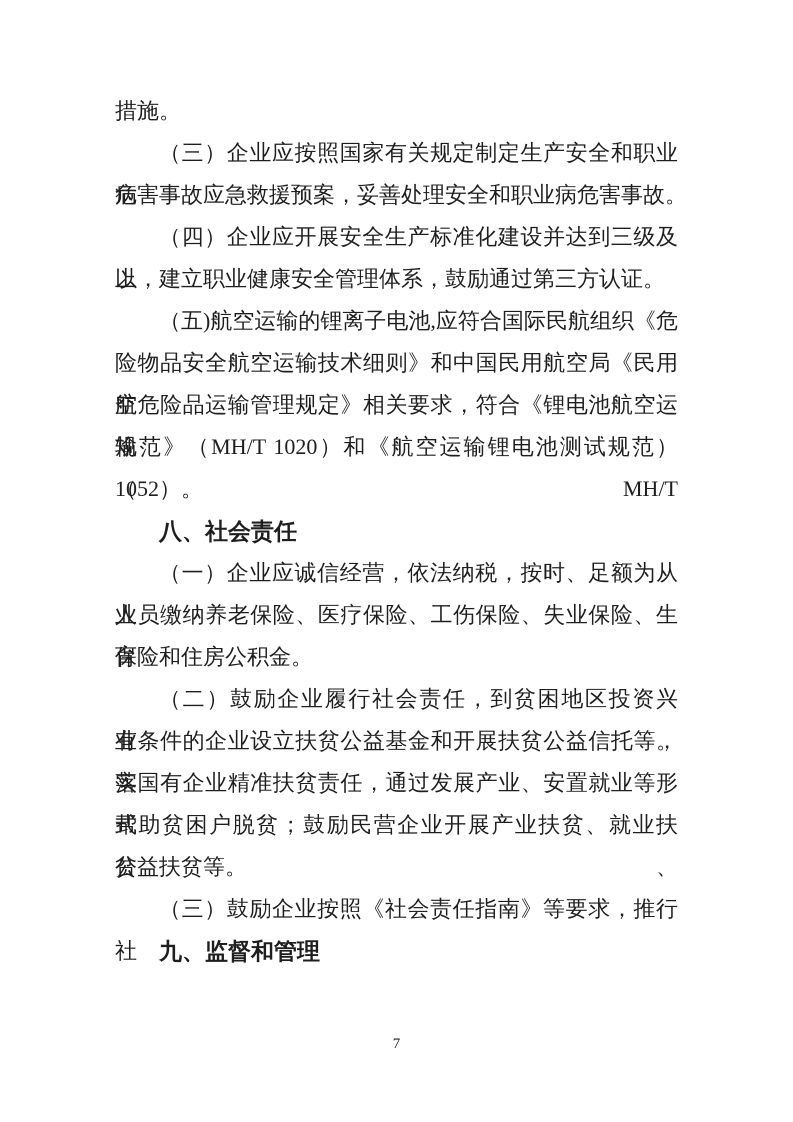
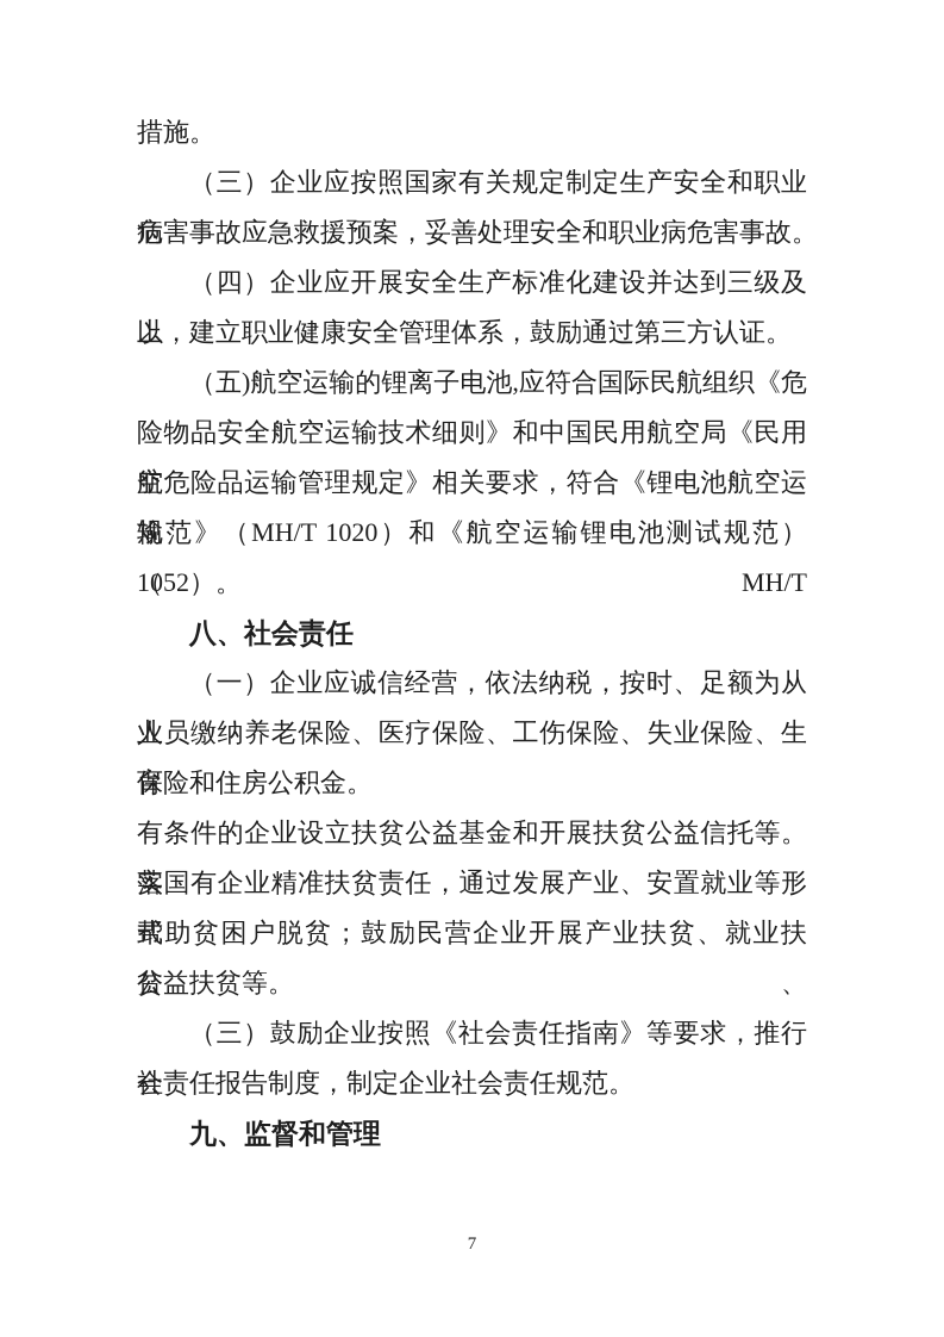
  措施。
  （三）企业应按照国家有关规定制定生产安全和职业病
  危害事故应急救援预案，妥善处理安全和职业病危害事故。
  （四）企业应开展安全生产标准化建设并达到三级及以
  上，建立职业健康安全管理体系，鼓励通过第三方认证。
  （五)航空运输的锂离子电池,应符合国际民航组织《危
  险物品安全航空运输技术细则》和中国民用航空局《民用航
  空危险品运输管理规定》相关要求，符合《锂电池航空运输
  规范》（MH/T 1020）和《航空运输锂电池测试规范）（MH/T
  1052）。
  八、社会责任
  （一）企业应诚信经营，依法纳税，按时、足额为从业
  人员缴纳养老保险、医疗保险、工伤保险、失业保险、生育
  保险和住房公积金。
- （二）鼓励企业履行社会责任，到贫困地区投资兴业，
  有条件的企业设立扶贫公益基金和开展扶贫公益信托等。落
  实国有企业精准扶贫责任，通过发展产业、安置就业等形式
  帮助贫困户脱贫；鼓励民营企业开展产业扶贫、就业扶贫、
  公益扶贫等。
  （三）鼓励企业按照《社会责任指南》等要求，推行社
+ 会责任报告制度，制定企业社会责任规范。
  九、监督和管理
  7
